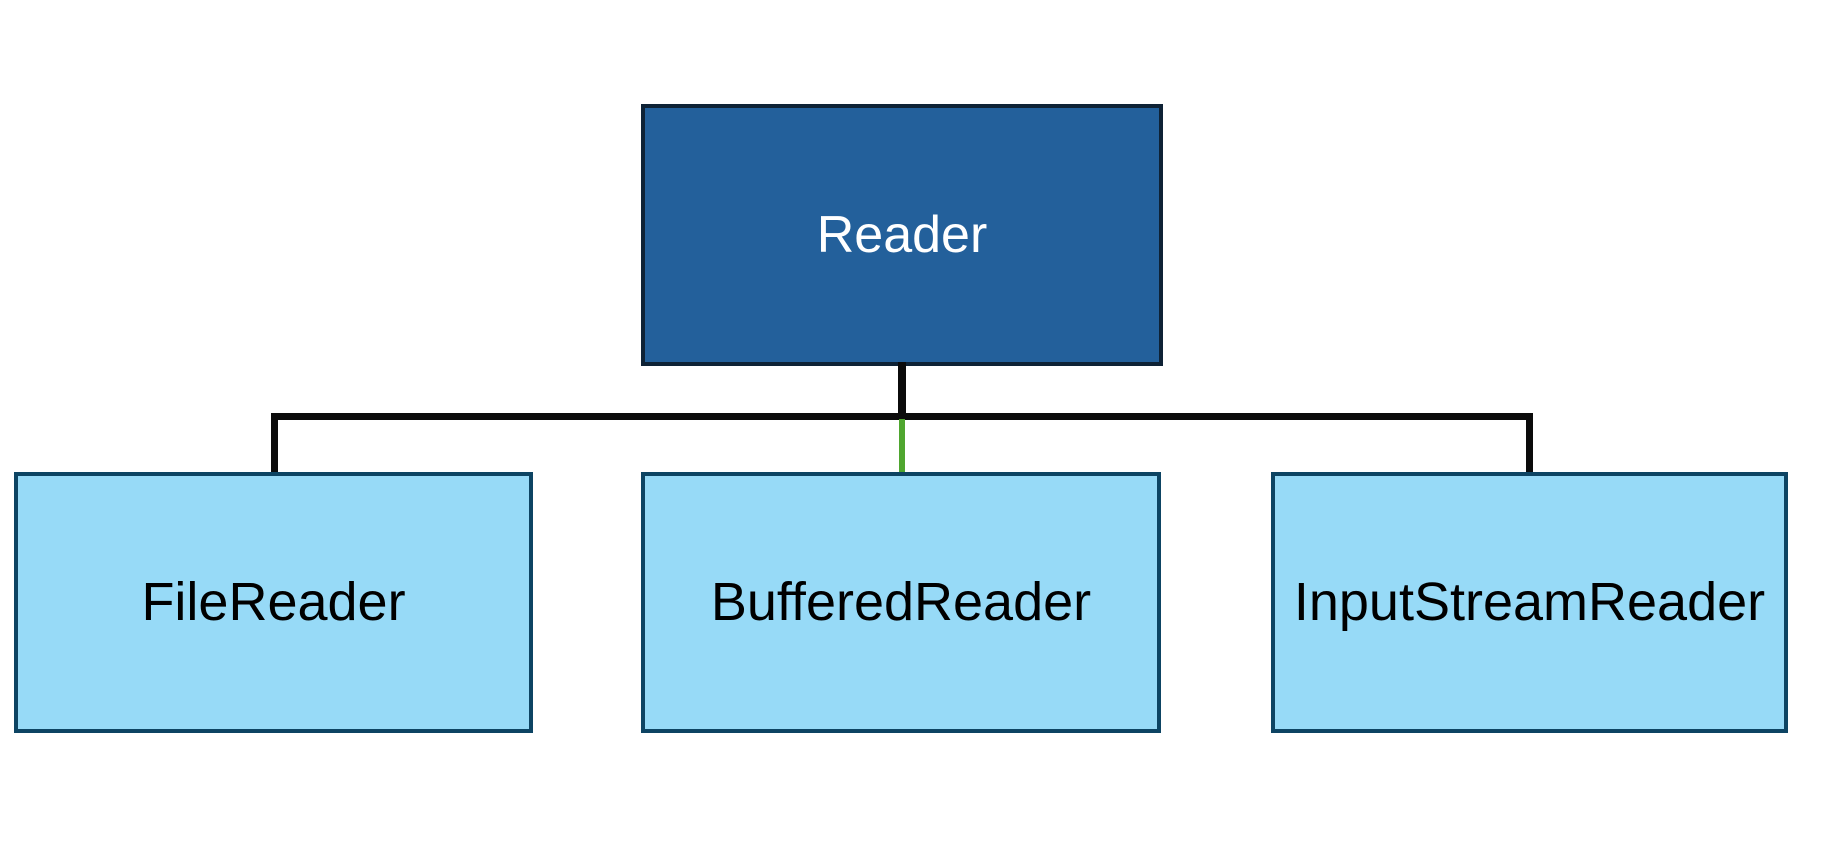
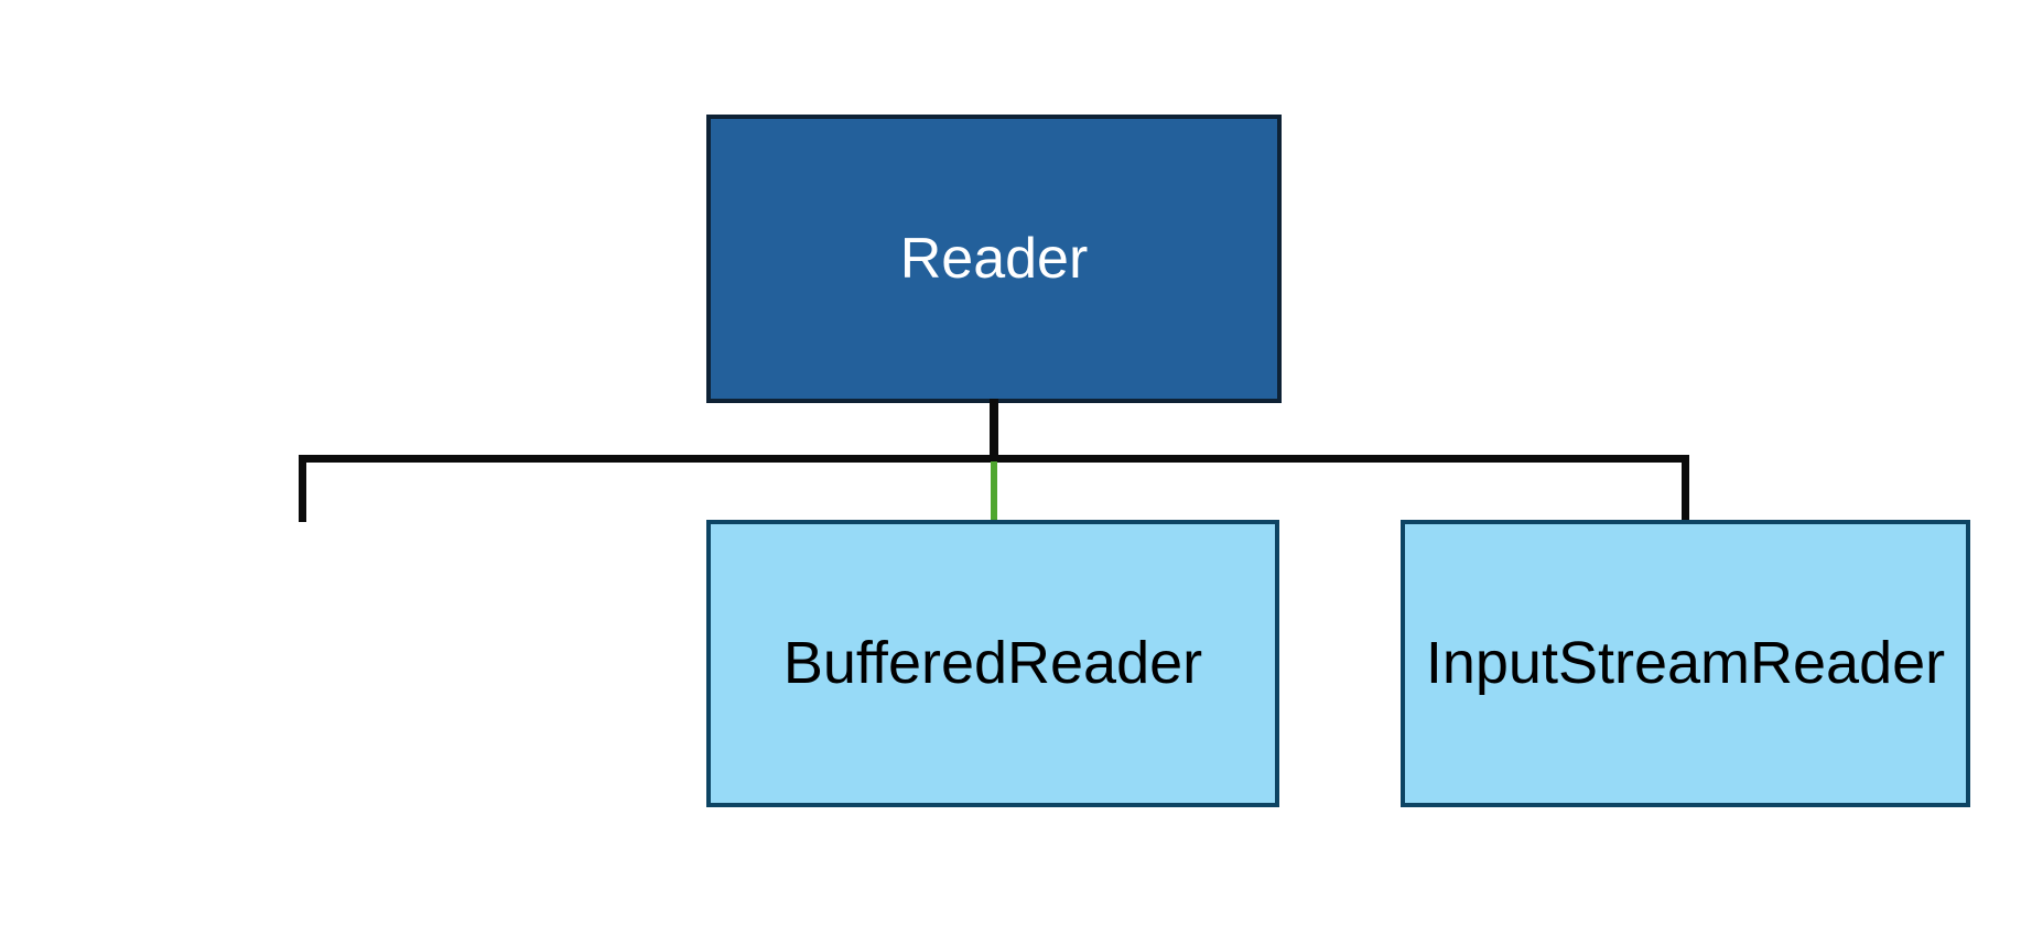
  Reader
- FileReader
  BufferedReader
  InputStreamReader
